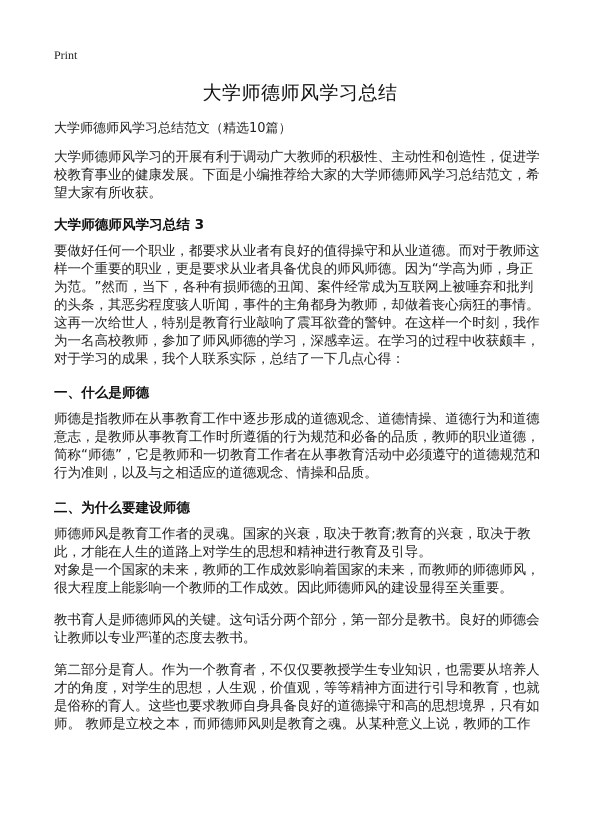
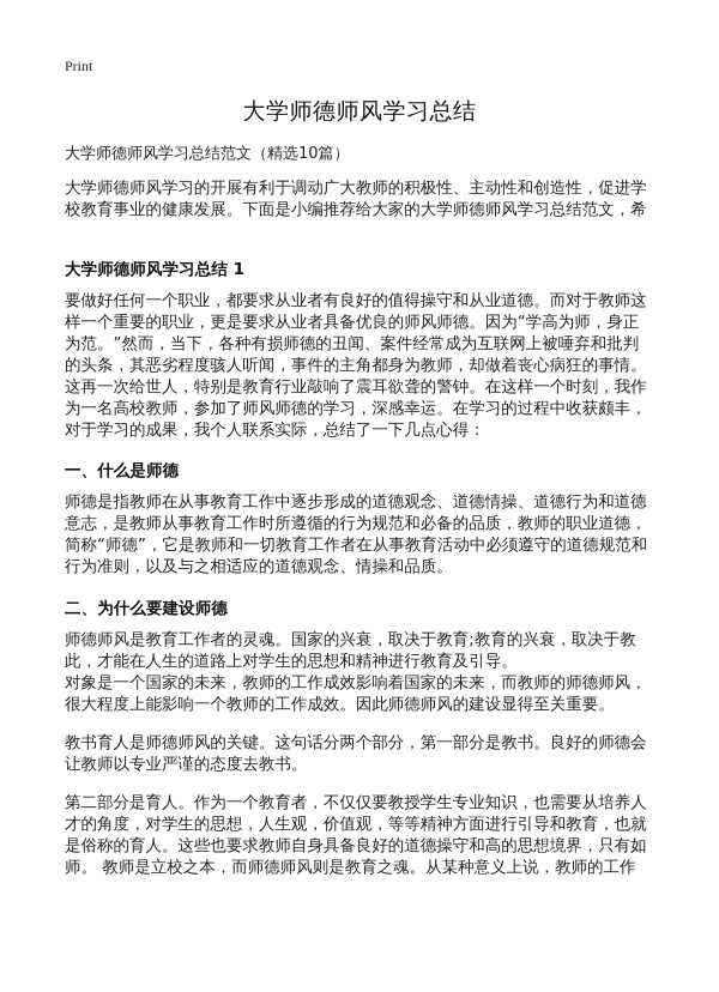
  Print
  大学师德师风学习总结
  大学师德师风学习总结范文（精选10篇）
  大学师德师风学习的开展有利于调动广大教师的积极性、主动性和创造性，促进学
  校教育事业的健康发展。下面是小编推荐给大家的大学师德师风学习总结范文，希
- 望大家有所收获。
- 大学师德师风学习总结 3
+ 大学师德师风学习总结 1
  要做好任何一个职业，都要求从业者有良好的值得操守和从业道德。而对于教师这
  样一个重要的职业，更是要求从业者具备优良的师风师德。因为“学高为师，身正
  为范。”然而，当下，各种有损师德的丑闻、案件经常成为互联网上被唾弃和批判
  的头条，其恶劣程度骇人听闻，事件的主角都身为教师，却做着丧心病狂的事情。
  这再一次给世人，特别是教育行业敲响了震耳欲聋的警钟。在这样一个时刻，我作
  为一名高校教师，参加了师风师德的学习，深感幸运。在学习的过程中收获颇丰，
  对于学习的成果，我个人联系实际，总结了一下几点心得：
  一、什么是师德
  师德是指教师在从事教育工作中逐步形成的道德观念、道德情操、道德行为和道德
  意志，是教师从事教育工作时所遵循的行为规范和必备的品质，教师的职业道德，
  简称“师德”，它是教师和一切教育工作者在从事教育活动中必须遵守的道德规范和
  行为准则，以及与之相适应的道德观念、情操和品质。
  二、为什么要建设师德
  师德师风是教育工作者的灵魂。国家的兴衰，取决于教育;教育的兴衰，取决于教
  此，才能在人生的道路上对学生的思想和精神进行教育及引导。
  对象是一个国家的未来，教师的工作成效影响着国家的未来，而教师的师德师风，
  很大程度上能影响一个教师的工作成效。因此师德师风的建设显得至关重要。
  教书育人是师德师风的关键。这句话分两个部分，第一部分是教书。良好的师德会
  让教师以专业严谨的态度去教书。
  第二部分是育人。作为一个教育者，不仅仅要教授学生专业知识，也需要从培养人
  才的角度，对学生的思想，人生观，价值观，等等精神方面进行引导和教育，也就
  是俗称的育人。这些也要求教师自身具备良好的道德操守和高的思想境界，只有如
  师。 教师是立校之本，而师德师风则是教育之魂。从某种意义上说，教师的工作
